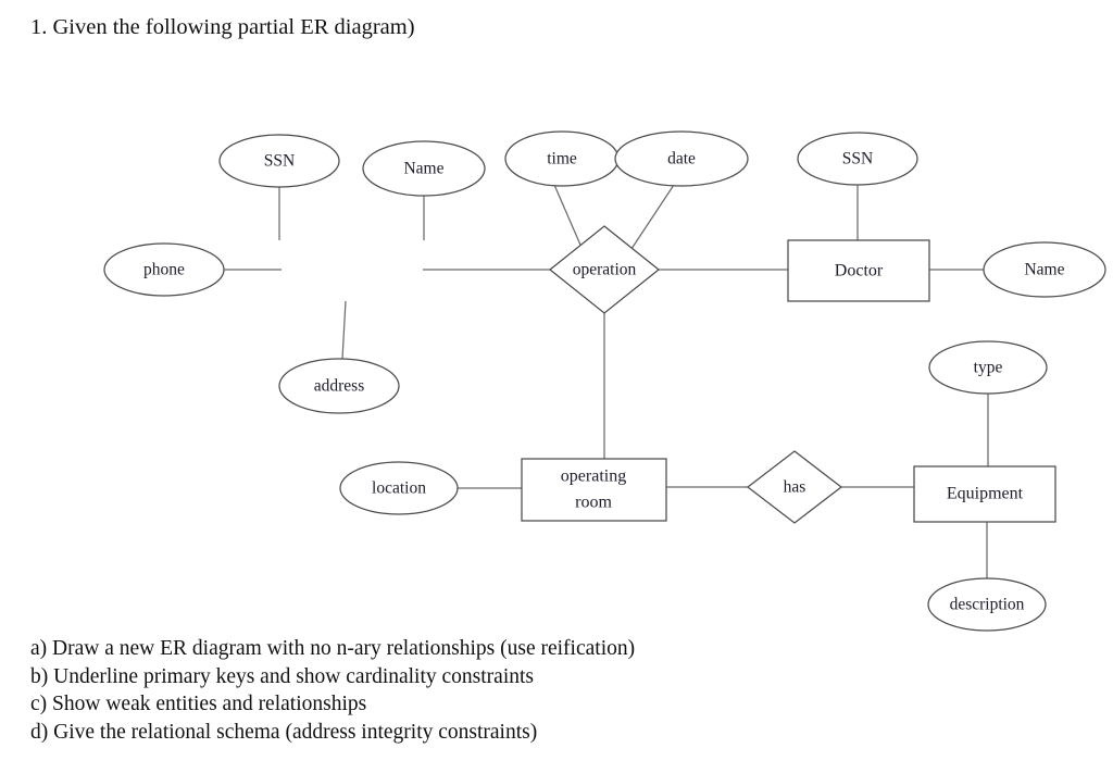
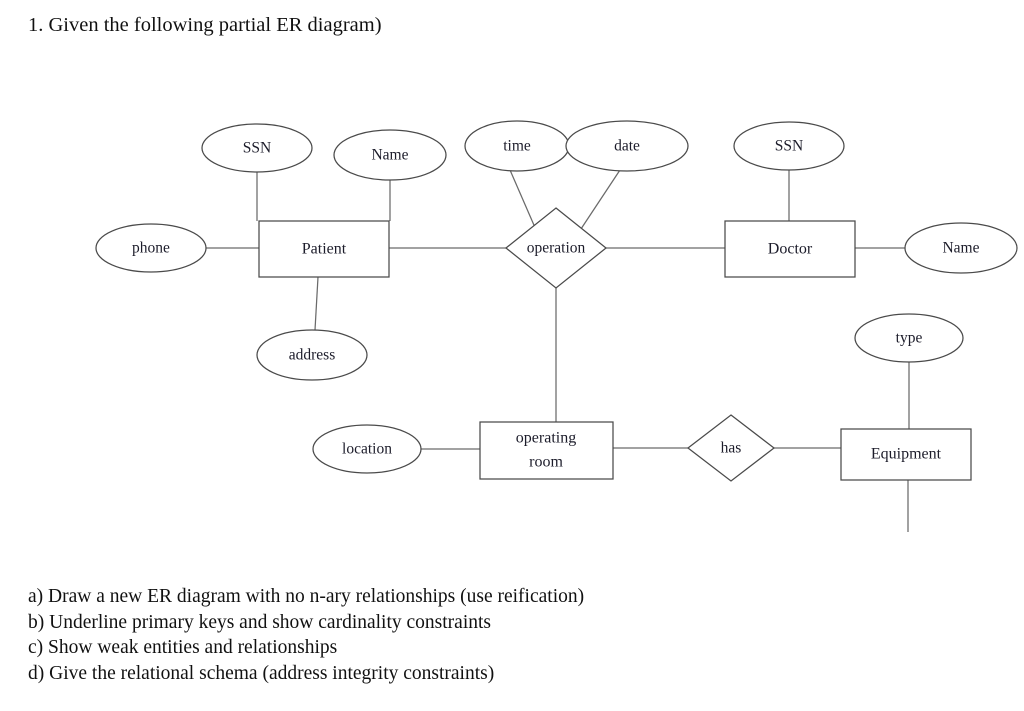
  1. Given the following partial ER diagram)
+ Patient
  Doctor
  operating
  room
  Equipment
  operation
  has
  SSN
  Name
  phone
  address
  time
  date
  SSN
  Name
  location
  type
- description
  a) Draw a new ER diagram with no n-ary relationships (use reification)
  b) Underline primary keys and show cardinality constraints
  c) Show weak entities and relationships
  d) Give the relational schema (address integrity constraints)
